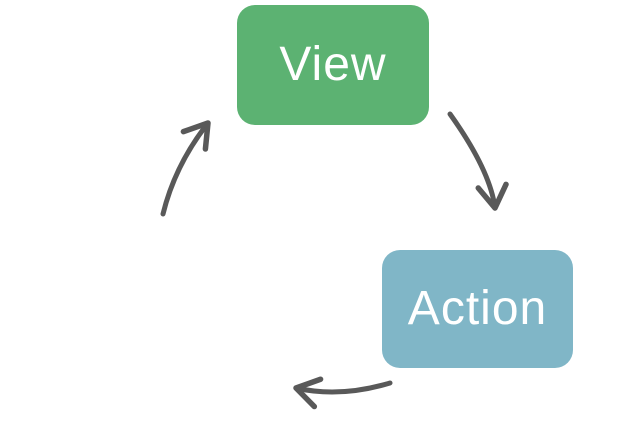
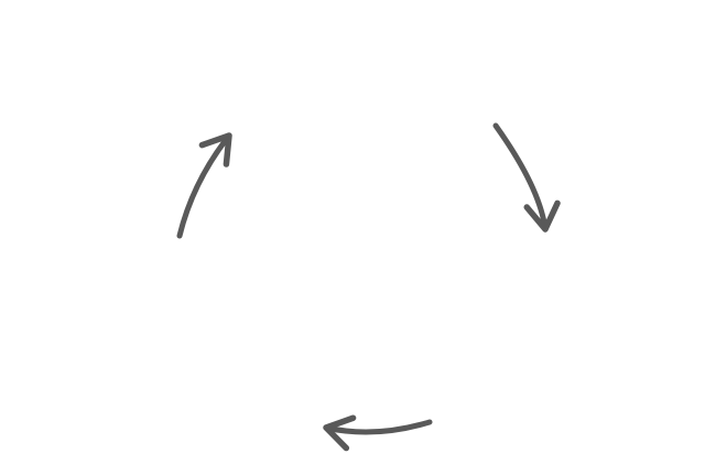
- View
- Action
